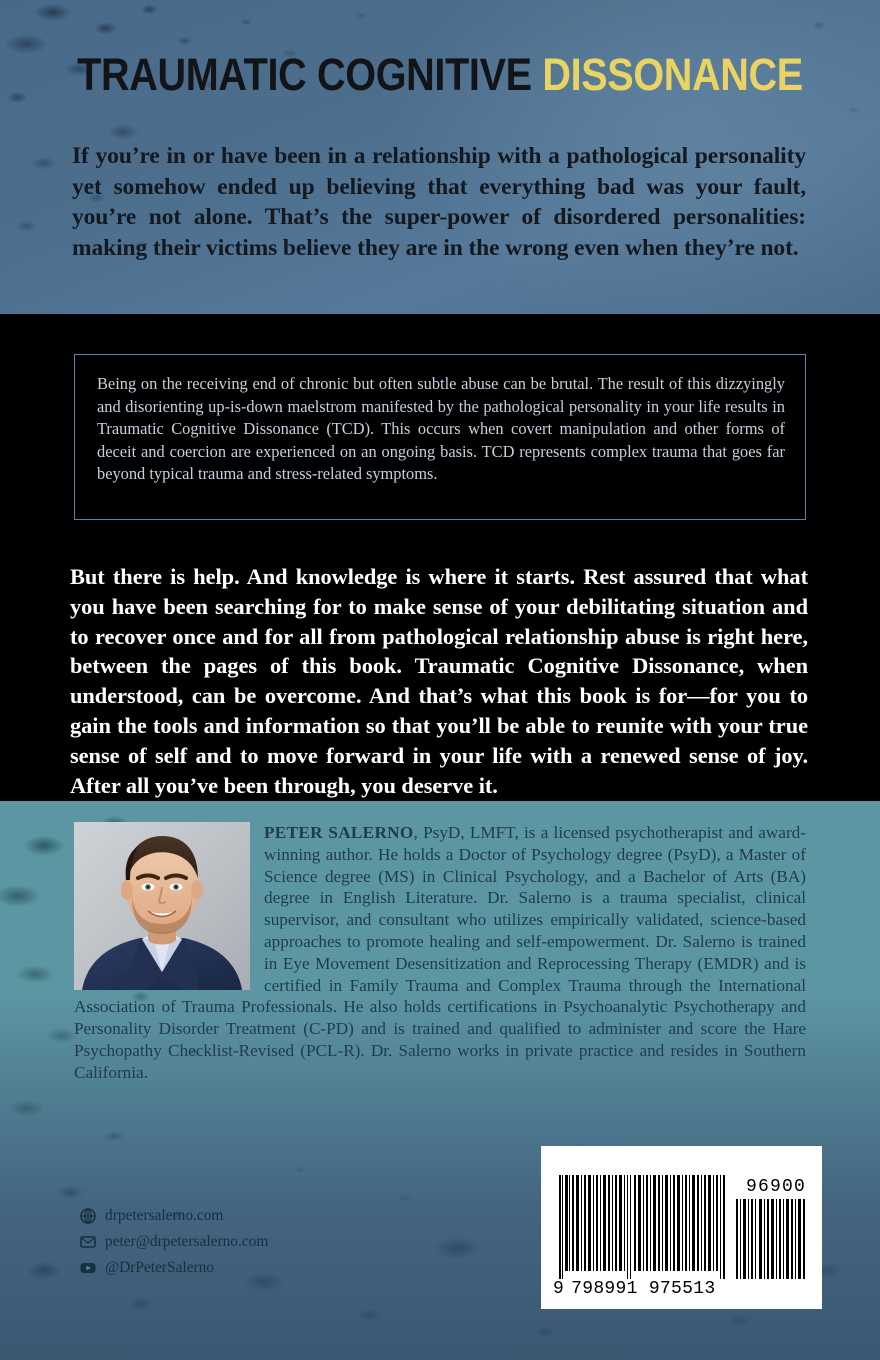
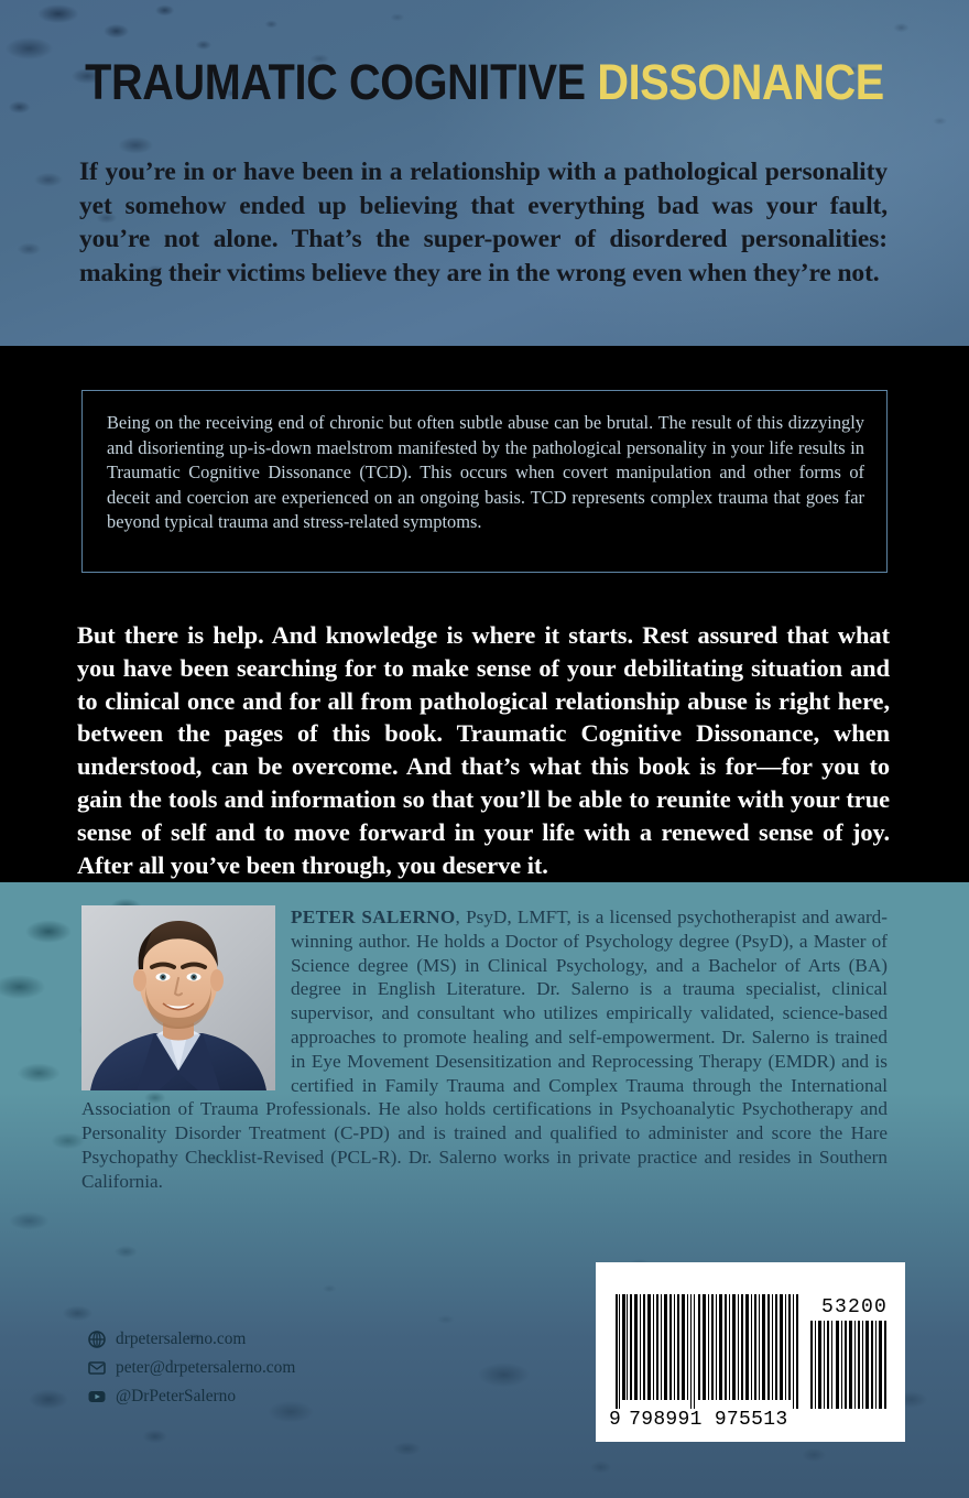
  TRAUMATIC COGNITIVE DISSONANCE
  If you’re in or have been in a relationship with a pathological personality yet somehow ended up believing that everything bad was your fault, you’re not alone. That’s the super-power of disordered personalities: making their victims believe they are in the wrong even when they’re not.
  Being on the receiving end of chronic but often subtle abuse can be brutal. The result of this dizzyingly and disorienting up-is-down maelstrom manifested by the pathological personality in your life results in Traumatic Cognitive Dissonance (TCD). This occurs when covert manipulation and other forms of deceit and coercion are experienced on an ongoing basis. TCD represents complex trauma that goes far beyond typical trauma and stress-related symptoms.
- But there is help. And knowledge is where it starts. Rest assured that what you have been searching for to make sense of your debilitating situation and to recover once and for all from pathological relationship abuse is right here, between the pages of this book. Traumatic Cognitive Dissonance, when understood, can be overcome. And that’s what this book is for—for you to gain the tools and information so that you’ll be able to reunite with your true sense of self and to move forward in your life with a renewed sense of joy. After all you’ve been through, you deserve it.
+ But there is help. And knowledge is where it starts. Rest assured that what you have been searching for to make sense of your debilitating situation and to clinical once and for all from pathological relationship abuse is right here, between the pages of this book. Traumatic Cognitive Dissonance, when understood, can be overcome. And that’s what this book is for—for you to gain the tools and information so that you’ll be able to reunite with your true sense of self and to move forward in your life with a renewed sense of joy. After all you’ve been through, you deserve it.
  PETER SALERNO, PsyD, LMFT, is a licensed psychotherapist and award- winning author. He holds a Doctor of Psychology degree (PsyD), a Master of Science degree (MS) in Clinical Psychology, and a Bachelor of Arts (BA) degree in English Literature. Dr. Salerno is a trauma specialist, clinical supervisor, and consultant who utilizes empirically validated, science-based approaches to promote healing and self-empowerment. Dr. Salerno is trained in Eye Movement Desensitization and Reprocessing Therapy (EMDR) and is certified in Family Trauma and Complex Trauma through the International Association of Trauma Professionals. He also holds certifications in Psychoanalytic Psychotherapy and Personality Disorder Treatment (C-PD) and is trained and qualified to administer and score the Hare Psychopathy Checklist-Revised (PCL-R). Dr. Salerno works in private practice and resides in Southern California.
  drpetersalerno.com
  peter@drpetersalerno.com
  @DrPeterSalerno
- 96900
+ 53200
  9 798991 975513
